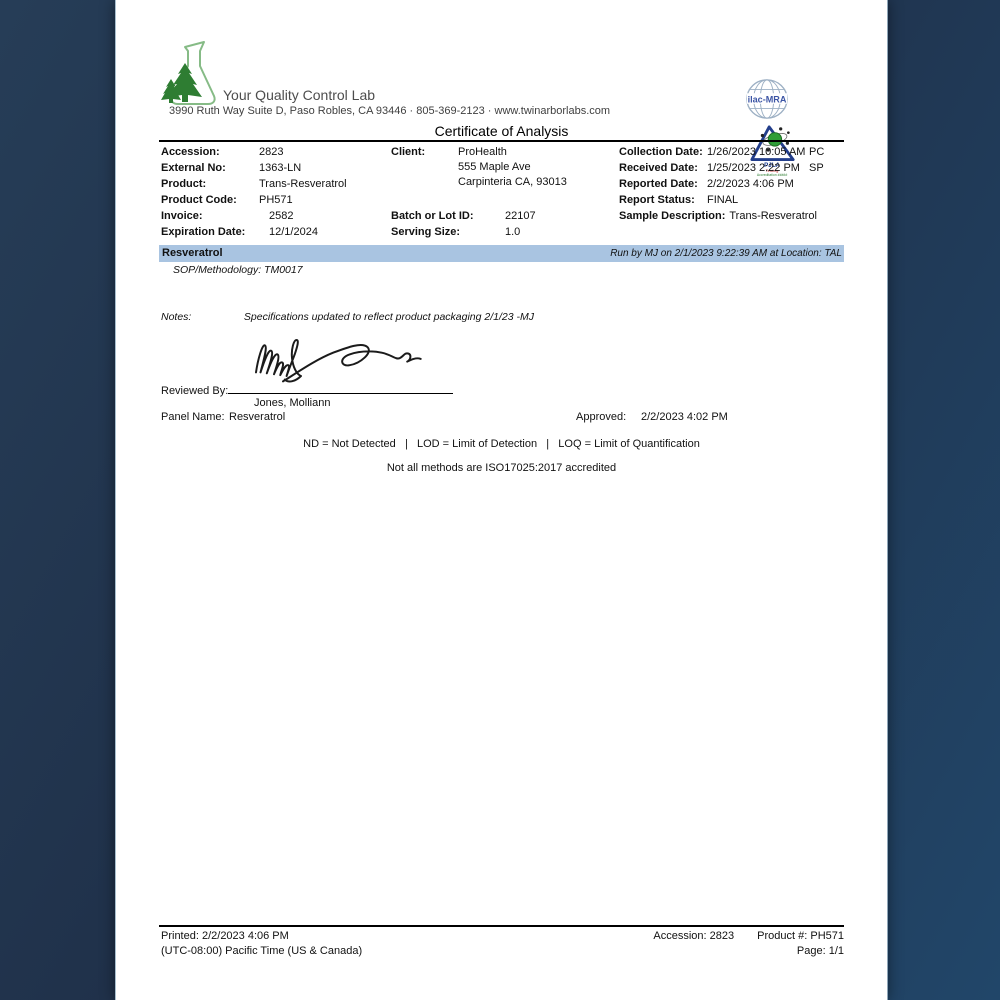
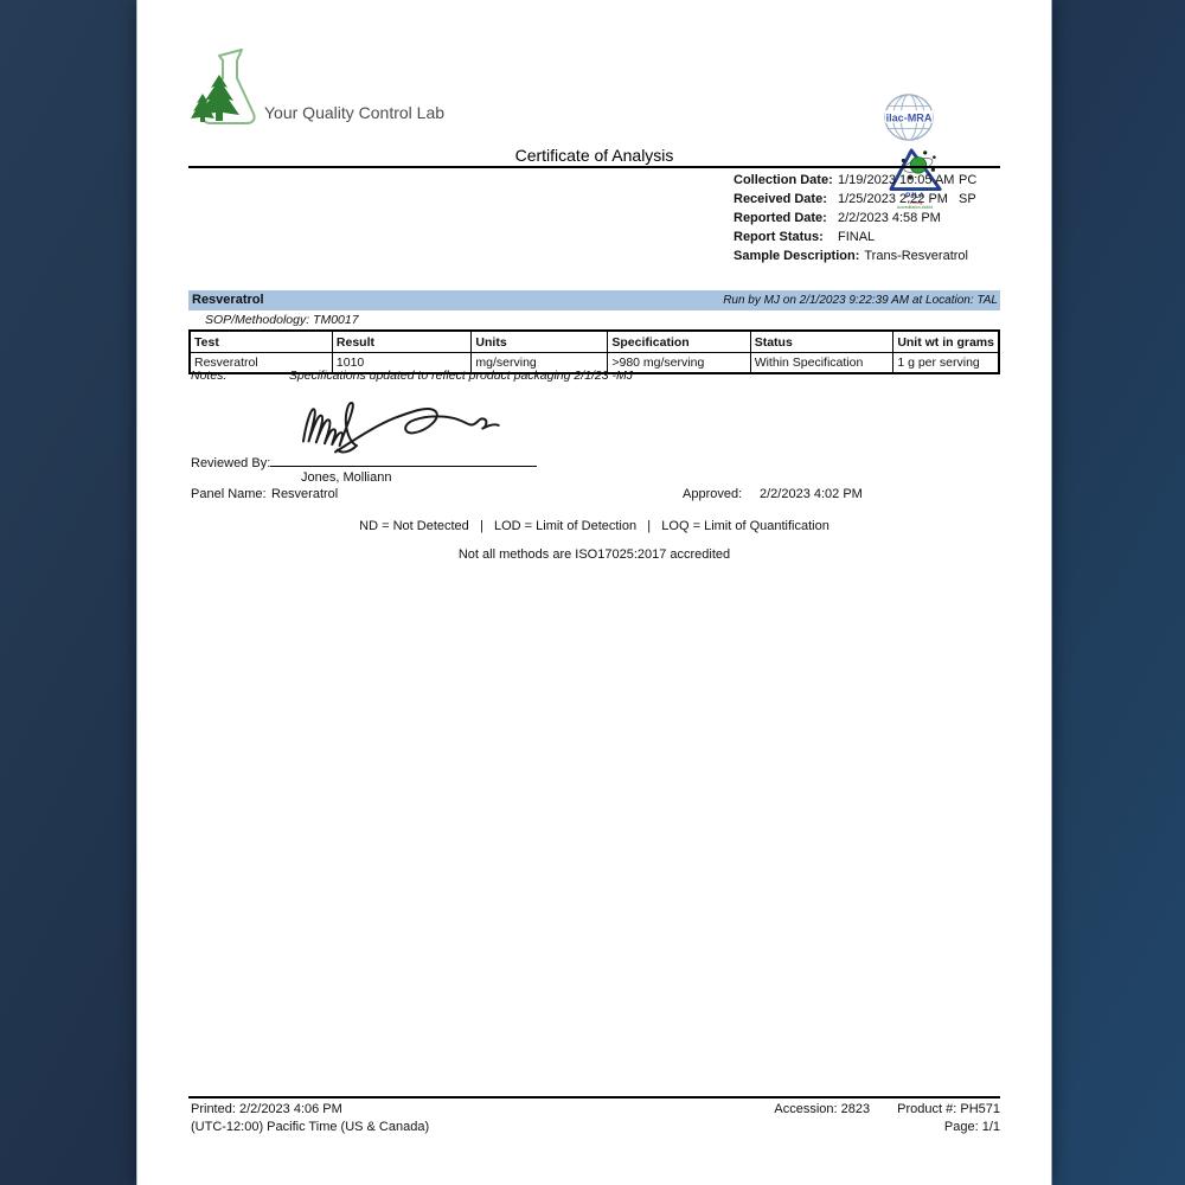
  Your Quality Control Lab
- 3990 Ruth Way Suite D, Paso Robles, CA 93446 · 805-369-2123 · www.twinarborlabs.com
  ilac-MRA
  Certificate of Analysis
- Accession: 2823
- External No: 1363-LN
- Product: Trans-Resveratrol
- Product Code: PH571
- Invoice: 2582
- Expiration Date: 12/1/2024
- Client: ProHealth
- 555 Maple Ave
- Carpinteria CA, 93013
- Batch or Lot ID: 22107
- Serving Size: 1.0
- Collection Date: 1/26/2023 10:05 AM
+ Collection Date: 1/19/2023 10:05 AM
  PC
  Received Date: 1/25/2023 2:22 PM
  SP
- Reported Date: 2/2/2023 4:06 PM
+ Reported Date: 2/2/2023 4:58 PM
  Report Status: FINAL
  Sample Description: Trans-Resveratrol
  Resveratrol
  Run by MJ on 2/1/2023 9:22:39 AM at Location: TAL
  SOP/Methodology: TM0017
+ Test	Result	Units	Specification	Status	Unit wt in grams
+ Resveratrol	1010	mg/serving	>980 mg/serving	Within Specification	1 g per serving
  Notes: Specifications updated to reflect product packaging 2/1/23 -MJ
  Reviewed By:
  Jones, Molliann
  Panel Name:
  Resveratrol
  Approved:
  2/2/2023 4:02 PM
  ND = Not Detected | LOD = Limit of Detection | LOQ = Limit of Quantification
  Not all methods are ISO17025:2017 accredited
  Printed: 2/2/2023 4:06 PM
- (UTC-08:00) Pacific Time (US & Canada)
+ (UTC-12:00) Pacific Time (US & Canada)
  Accession: 2823 Product #: PH571
  Page: 1/1
